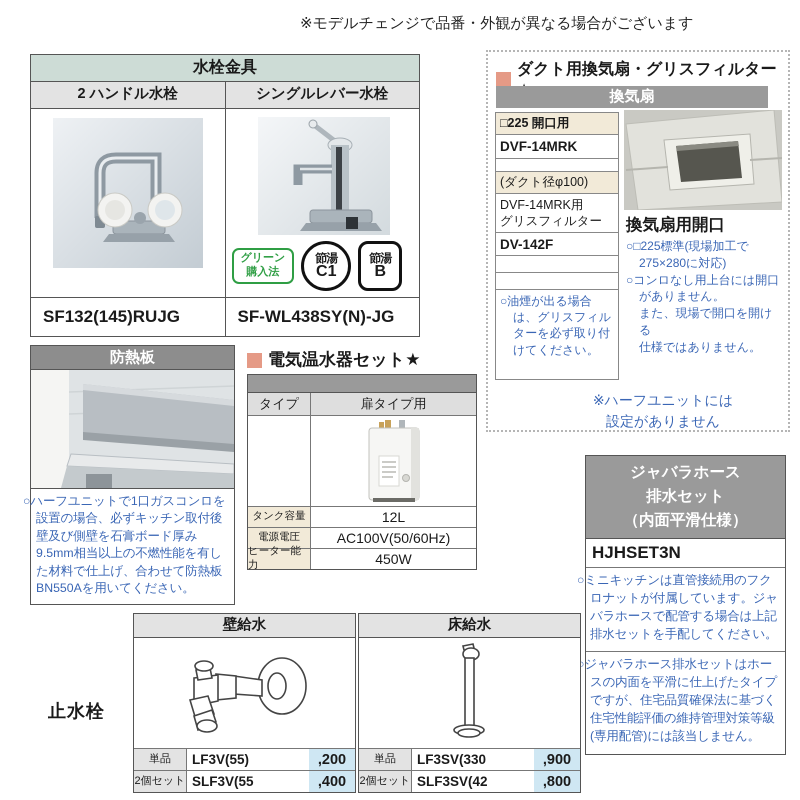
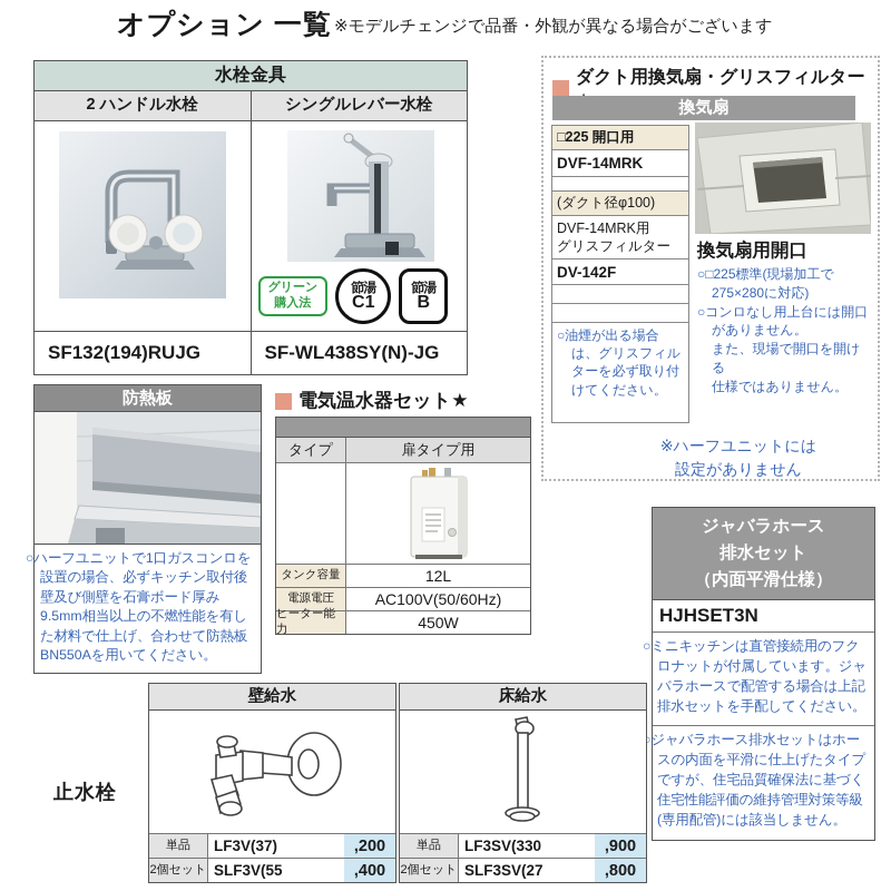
+ オプション 一覧
  ※モデルチェンジで品番・外観が異なる場合がございます
  水栓金具
  2 ハンドル水栓
  シングルレバー水栓
  グリーン
  購入法
  節湯
  C1
  節湯
  B
- SF132(145)RUJG
+ SF132(194)RUJG
  SF-WL438SY(N)-JG
  ダクト用換気扇・グリスフィルター
  換気扇
  □225 開口用
  DVF-14MRK
  (ダクト径φ100)
  DVF-14MRK用
  グリスフィルター
  DV-142F
  ○油煙が出る場合は、グリスフィルターを必ず取り付けてください。
  換気扇用開口
  ○□225標準(現場加工で
  275×280に対応)
  ○コンロなし用上台には開口
  がありません。
  また、現場で開口を開ける
  仕様ではありません。
  ※ハーフユニットには
  設定がありません
  防熱板
  ○ハーフユニットで1口ガスコンロを設置の場合、必ずキッチン取付後壁及び側壁を石膏ボード厚み9.5mm相当以上の不燃性能を有した材料で仕上げ、合わせて防熱板BN550Aを用いてください。
  電気温水器セット★
  タイプ
  扉タイプ用
  タンク容量
  12L
  電源電圧
  AC100V(50/60Hz)
  ヒーター能力
  450W
  ジャバラホース
  排水セット
  （内面平滑仕様）
  HJHSET3N
  ○ミニキッチンは直管接続用のフクロナットが付属しています。ジャバラホースで配管する場合は上記排水セットを手配してください。
  ○ジャバラホース排水セットはホースの内面を平滑に仕上げたタイプですが、住宅品質確保法に基づく住宅性能評価の維持管理対策等級(専用配管)には該当しません。
  止水栓
  壁給水
  単品
- LF3V(55)
+ LF3V(37)
  ,200
  2個セット
  SLF3V(55
  ,400
  床給水
  単品
  LF3SV(330
  ,900
  2個セット
- SLF3SV(42
+ SLF3SV(27
  ,800
